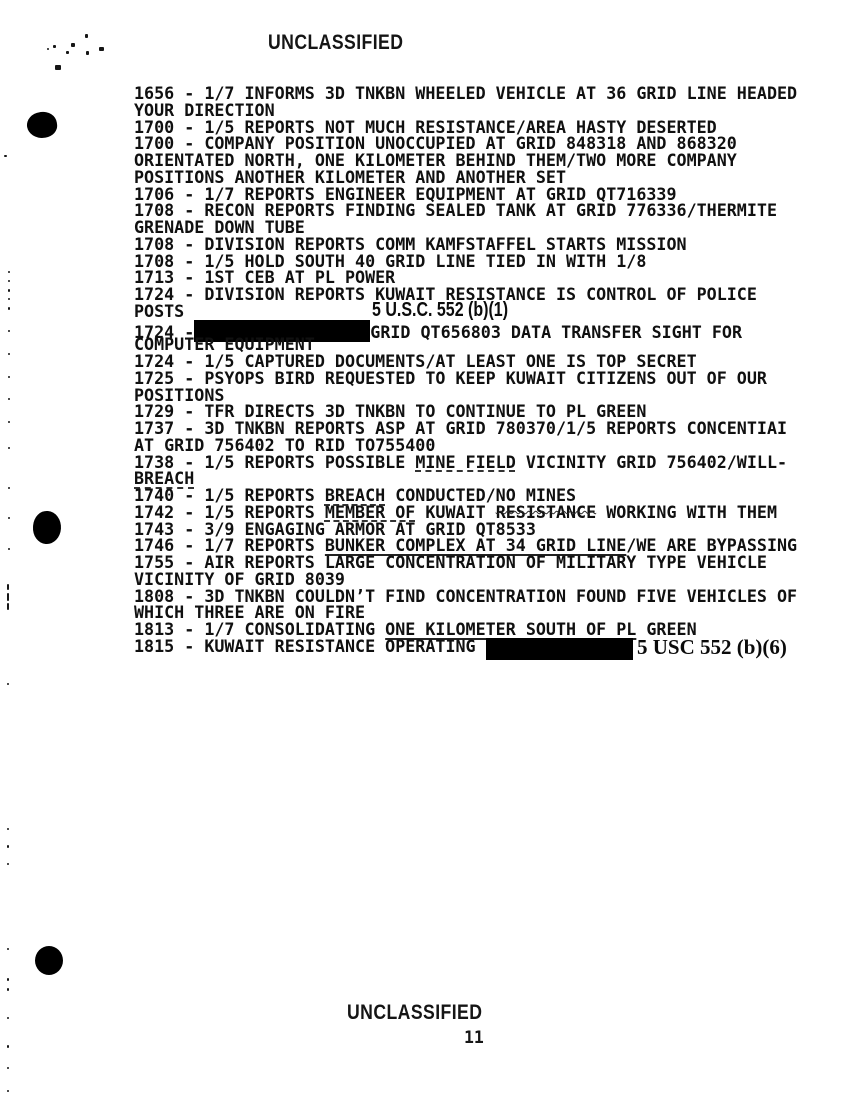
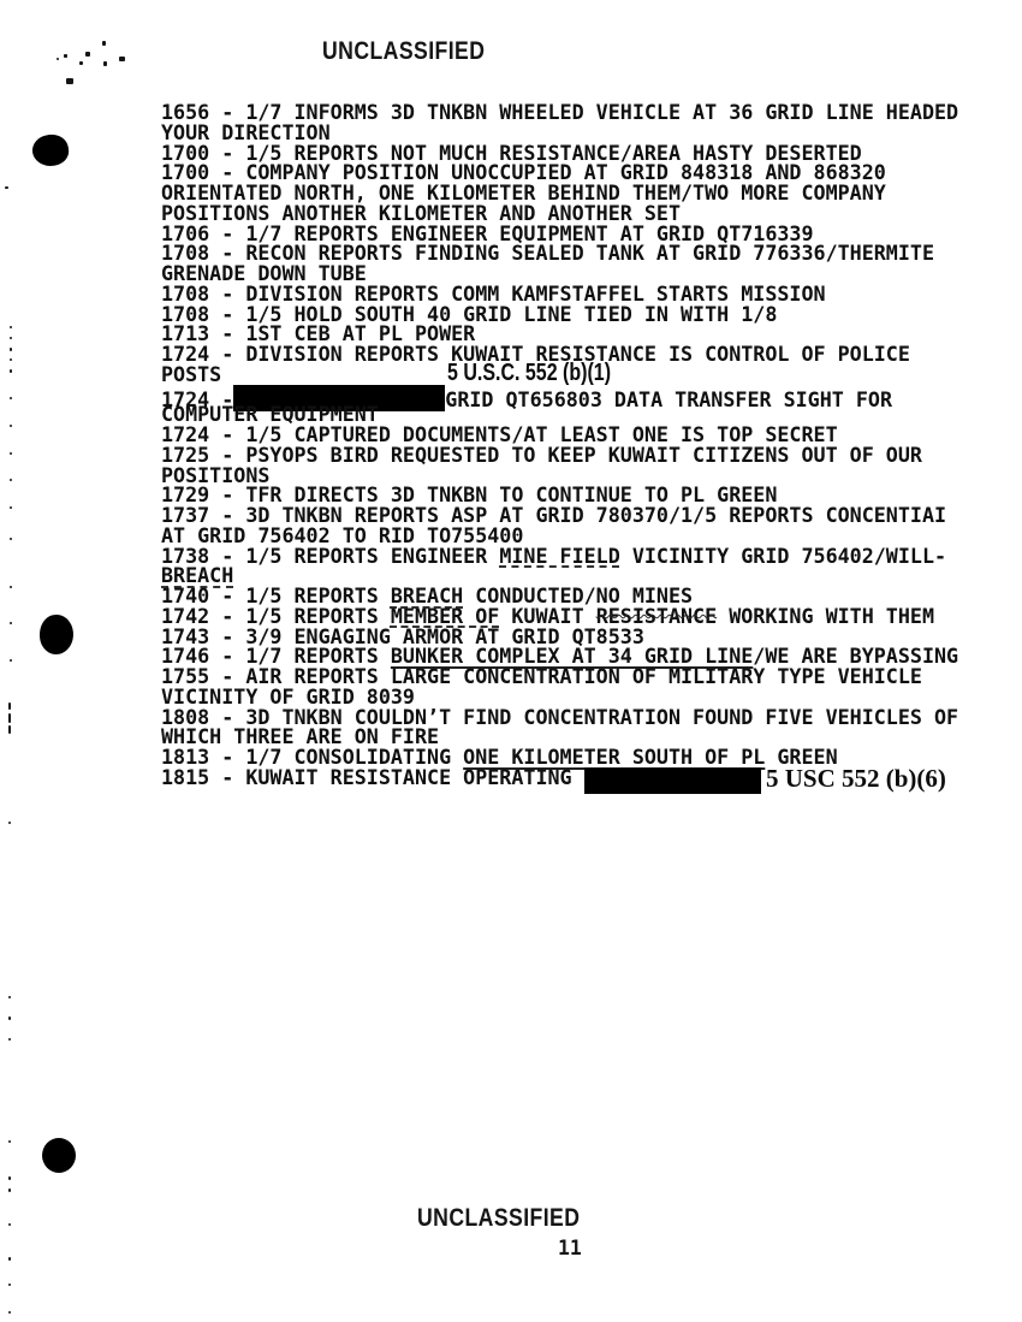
  UNCLASSIFIED
  1656 - 1/7 INFORMS 3D TNKBN WHEELED VEHICLE AT 36 GRID LINE HEADED
  YOUR DIRECTION
  1700 - 1/5 REPORTS NOT MUCH RESISTANCE/AREA HASTY DESERTED
  1700 - COMPANY POSITION UNOCCUPIED AT GRID 848318 AND 868320
  ORIENTATED NORTH, ONE KILOMETER BEHIND THEM/TWO MORE COMPANY
  POSITIONS ANOTHER KILOMETER AND ANOTHER SET
  1706 - 1/7 REPORTS ENGINEER EQUIPMENT AT GRID QT716339
  1708 - RECON REPORTS FINDING SEALED TANK AT GRID 776336/THERMITE
  GRENADE DOWN TUBE
  1708 - DIVISION REPORTS COMM KAMFSTAFFEL STARTS MISSION
  1708 - 1/5 HOLD SOUTH 40 GRID LINE TIED IN WITH 1/8
  1713 - 1ST CEB AT PL POWER
  1724 - DIVISION REPORTS KUWAIT RESISTANCE IS CONTROL OF POLICE
  POSTS
  1724 - GRID QT656803 DATA TRANSFER SIGHT FOR
  COMPUTER EQUIPMENT
  1724 - 1/5 CAPTURED DOCUMENTS/AT LEAST ONE IS TOP SECRET
  1725 - PSYOPS BIRD REQUESTED TO KEEP KUWAIT CITIZENS OUT OF OUR
  POSITIONS
  1729 - TFR DIRECTS 3D TNKBN TO CONTINUE TO PL GREEN
  1737 - 3D TNKBN REPORTS ASP AT GRID 780370/1/5 REPORTS CONCENTIAI
  AT GRID 756402 TO RID TO755400
- 1738 - 1/5 REPORTS POSSIBLE MINE FIELD VICINITY GRID 756402/WILL-
+ 1738 - 1/5 REPORTS ENGINEER MINE FIELD VICINITY GRID 756402/WILL-
  BREACH
  1740 - 1/5 REPORTS BREACH CONDUCTED/NO MINES
  1742 - 1/5 REPORTS MEMBER OF KUWAIT RESISTANCE WORKING WITH THEM
  1743 - 3/9 ENGAGING ARMOR AT GRID QT8533
  1746 - 1/7 REPORTS BUNKER COMPLEX AT 34 GRID LINE/WE ARE BYPASSING
  1755 - AIR REPORTS LARGE CONCENTRATION OF MILITARY TYPE VEHICLE
  VICINITY OF GRID 8039
  1808 - 3D TNKBN COULDN’T FIND CONCENTRATION FOUND FIVE VEHICLES OF
  WHICH THREE ARE ON FIRE
  1813 - 1/7 CONSOLIDATING ONE KILOMETER SOUTH OF PL GREEN
  1815 - KUWAIT RESISTANCE OPERATING
  5 U.S.C. 552 (b)(1)
  5 USC 552 (b)(6)
  UNCLASSIFIED
  11
